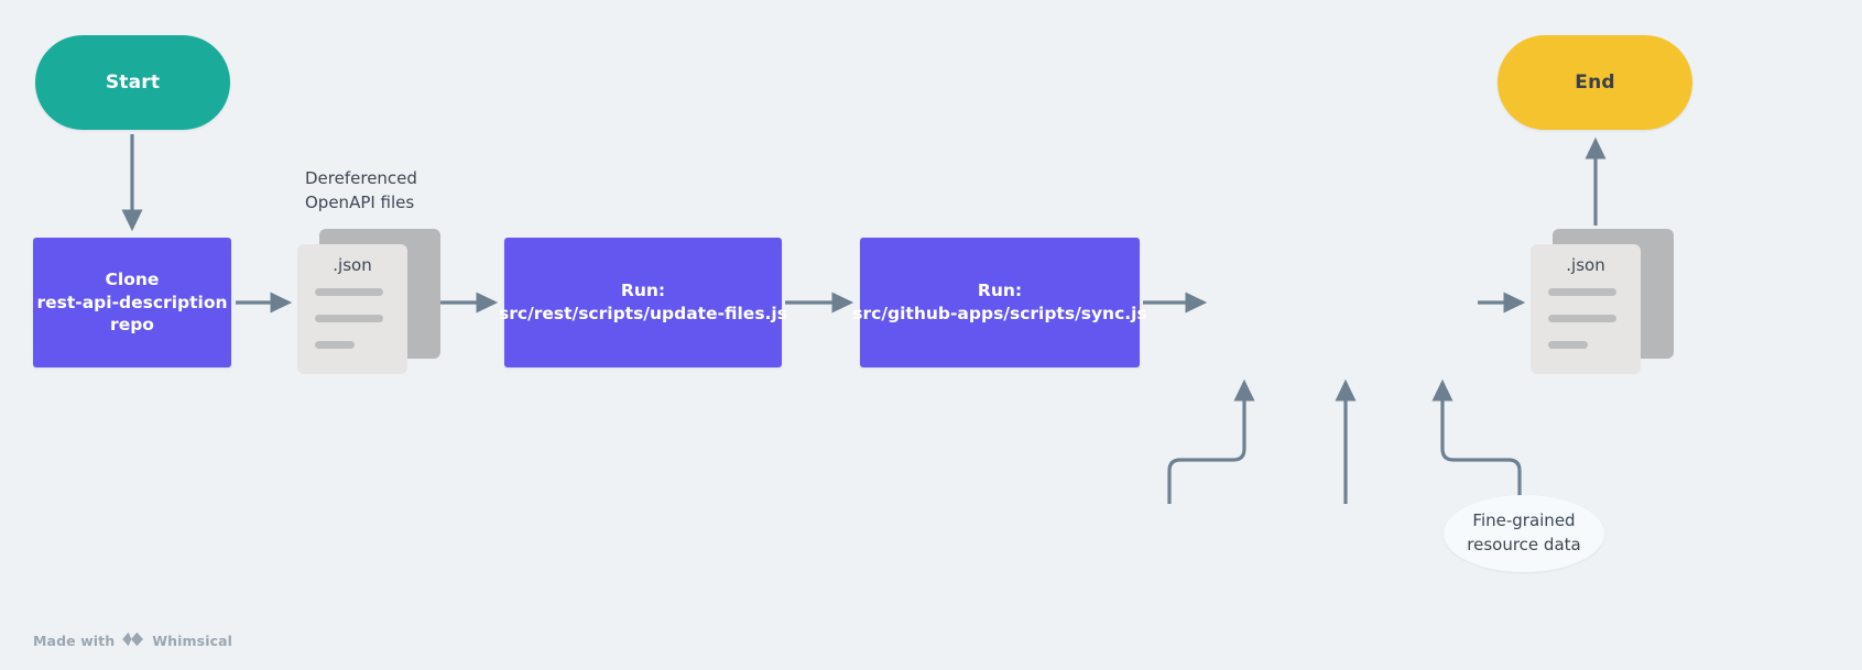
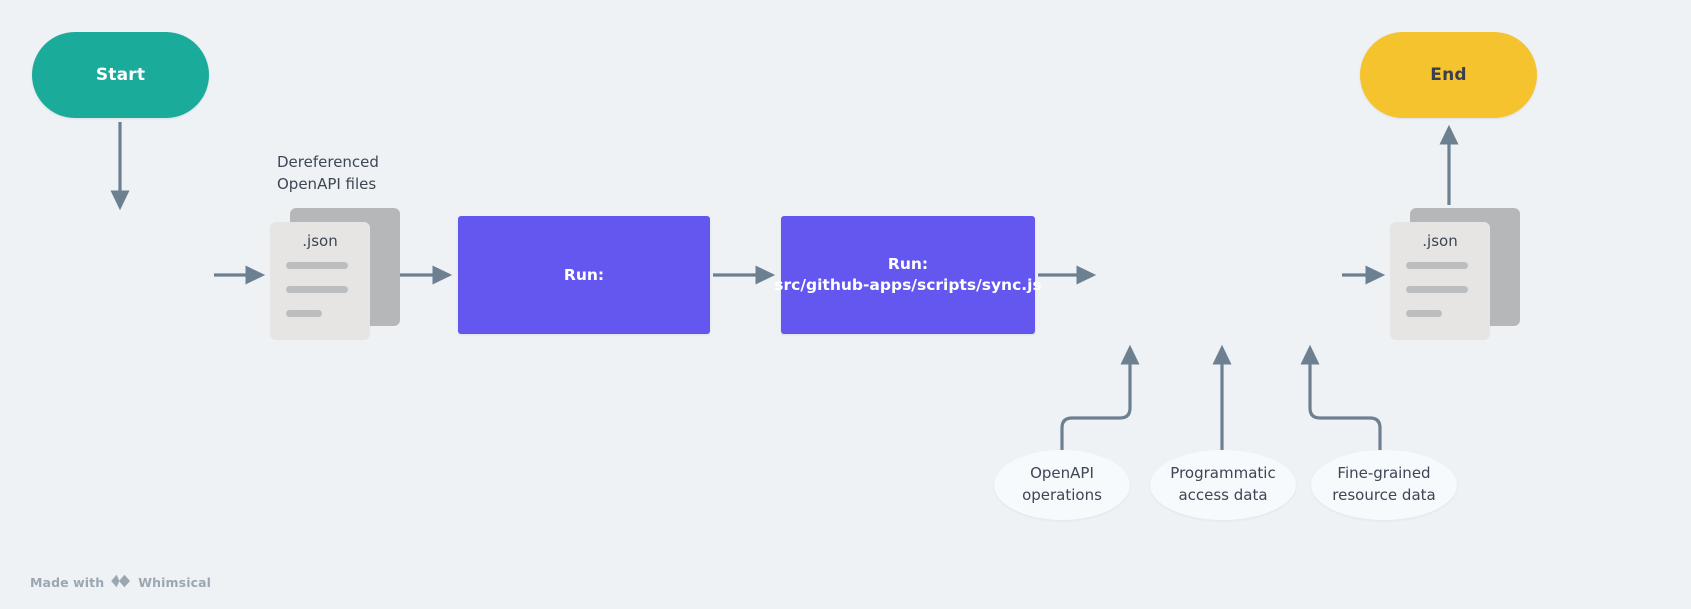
  Start
  End
- Clone
- rest-api-description
- repo
  Dereferenced
  OpenAPI files
  .json
  Run:
- src/rest/scripts/update-files.js
  Run:
  src/github-apps/scripts/sync.js
  .json
+ OpenAPI
+ operations
+ Programmatic
+ access data
  Fine-grained
  resource data
  Made with
  Whimsical
